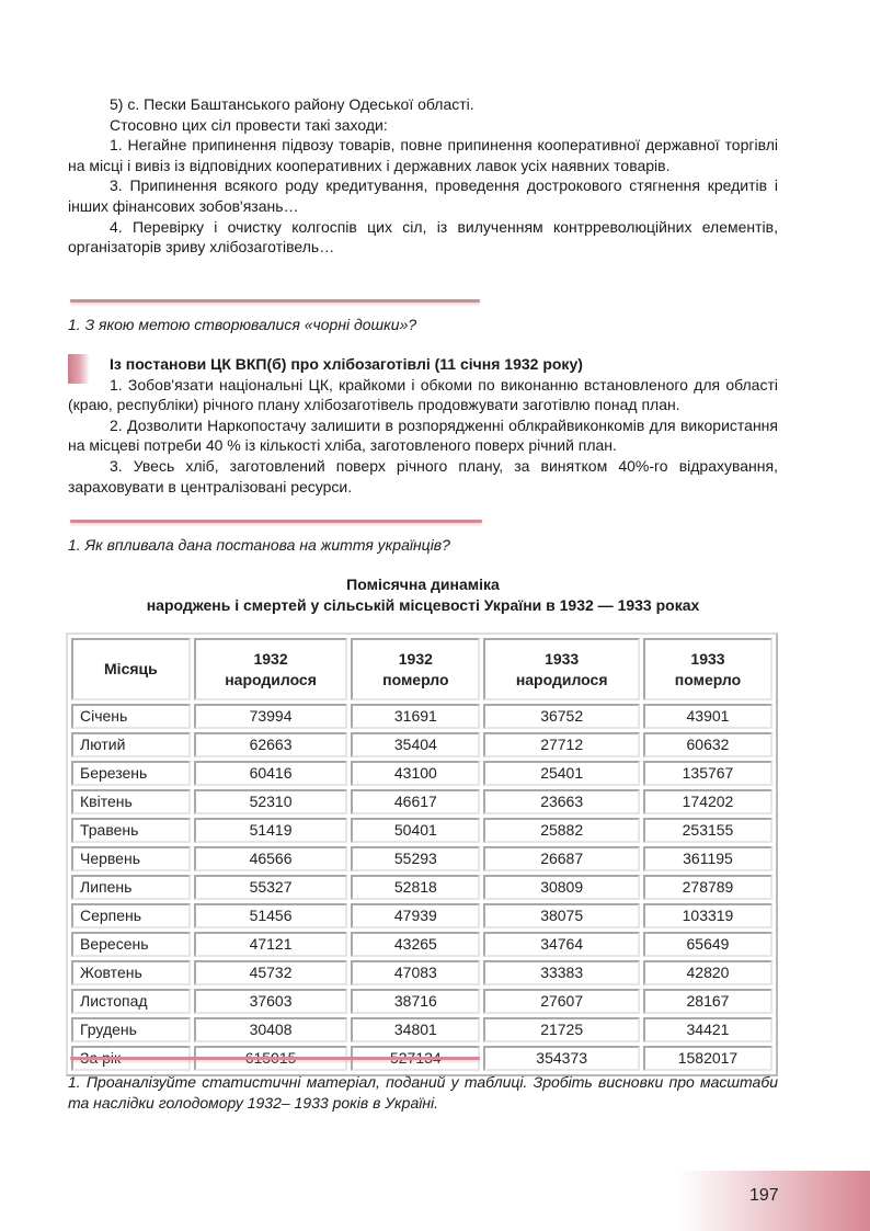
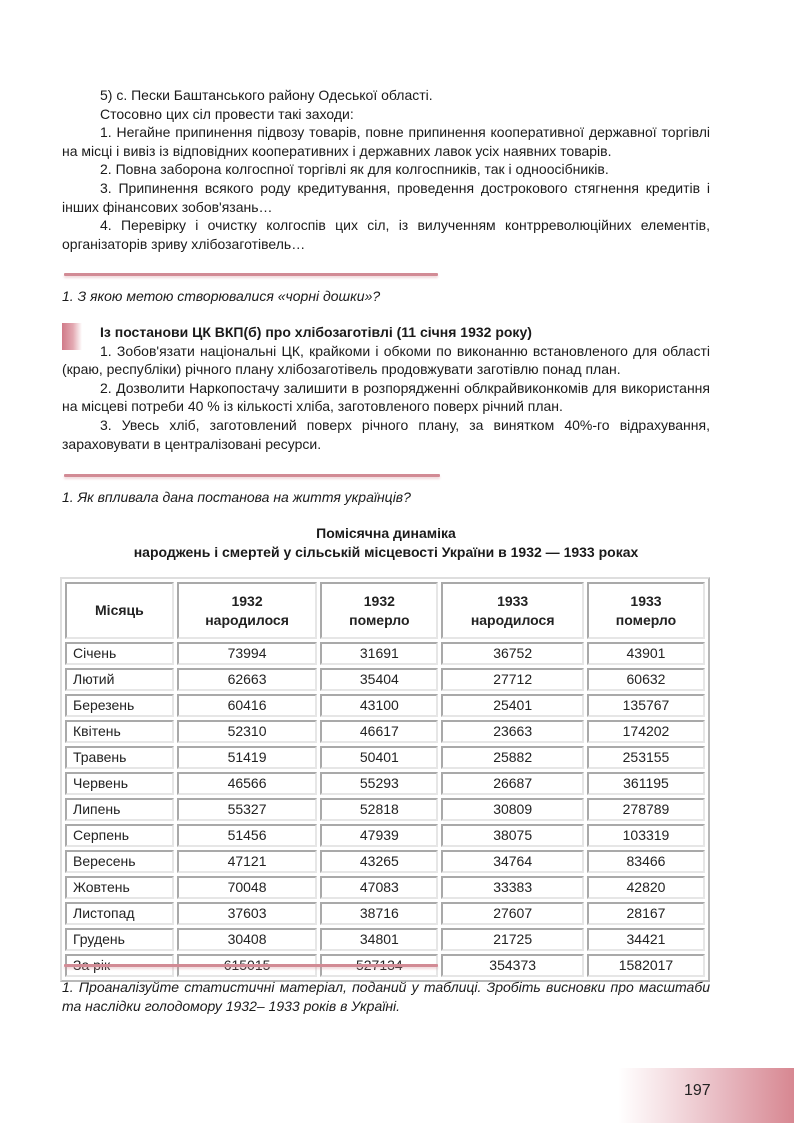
  5) с. Пески Баштанського району Одеської області.
  Стосовно цих сіл провести такі заходи:
  1. Негайне припинення підвозу товарів, повне припинення кооперативної державної торгівлі на місці і вивіз із відповідних кооперативних і державних лавок усіх наявних товарів.
+ 2. Повна заборона колгоспної торгівлі як для колгоспників, так і одноосібників.
  3. Припинення всякого роду кредитування, проведення дострокового стягнення кредитів і інших фінансових зобов'язань…
  4. Перевірку і очистку колгоспів цих сіл, із вилученням контрреволюційних елементів, організаторів зриву хлібозаготівель…
  1. З якою метою створювалися «чорні дошки»?
  Із постанови ЦК ВКП(б) про хлібозаготівлі (11 січня 1932 року)
  1. Зобов'язати національні ЦК, крайкоми і обкоми по виконанню встановленого для області (краю, республіки) річного плану хлібозаготівель продовжувати заготівлю понад план.
  2. Дозволити Наркопостачу залишити в розпорядженні облкрайвиконкомів для використання на місцеві потреби 40 % із кількості хліба, заготовленого поверх річний план.
  3. Увесь хліб, заготовлений поверх річного плану, за винятком 40%-го відрахування, зараховувати в централізовані ресурси.
  1. Як впливала дана постанова на життя українців?
  Помісячна динаміка
  народжень і смертей у сільській місцевості України в 1932 — 1933 роках
  Місяць	1932народилося	1932померло	1933народилося	1933померло
  Січень	73994	31691	36752	43901
  Лютий	62663	35404	27712	60632
  Березень	60416	43100	25401	135767
  Квітень	52310	46617	23663	174202
  Травень	51419	50401	25882	253155
  Червень	46566	55293	26687	361195
  Липень	55327	52818	30809	278789
  Серпень	51456	47939	38075	103319
- Вересень	47121	43265	34764	65649
+ Вересень	47121	43265	34764	83466
- Жовтень	45732	47083	33383	42820
+ Жовтень	70048	47083	33383	42820
  Листопад	37603	38716	27607	28167
  Грудень	30408	34801	21725	34421
  1. Проаналізуйте статистичні матеріал, поданий у таблиці. Зробіть висновки про масштаби та наслідки голодомору 1932– 1933 років в Україні.
  197
